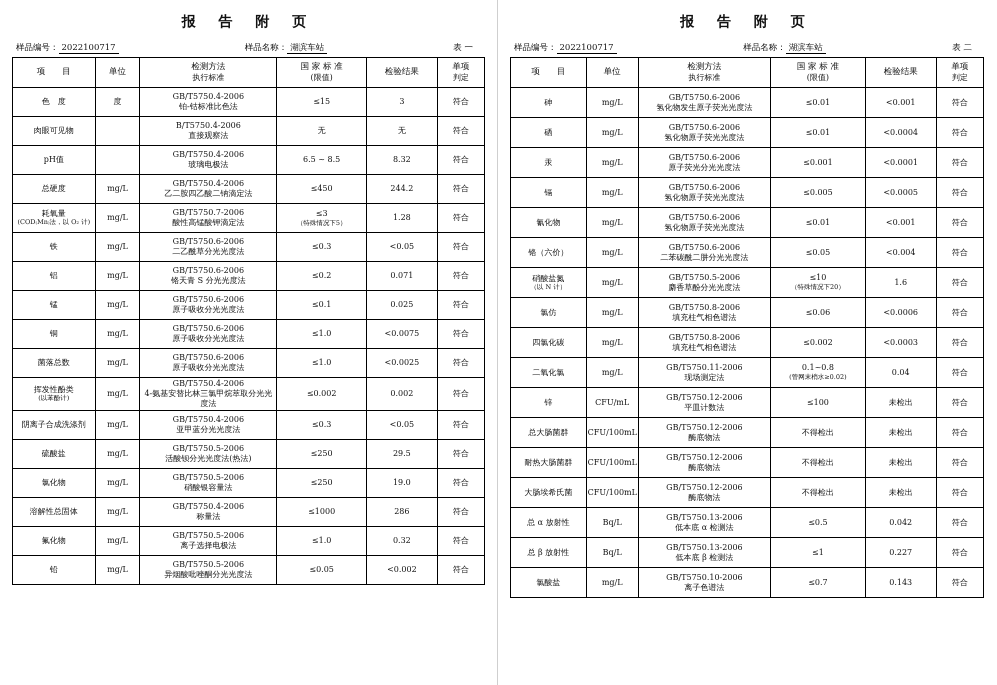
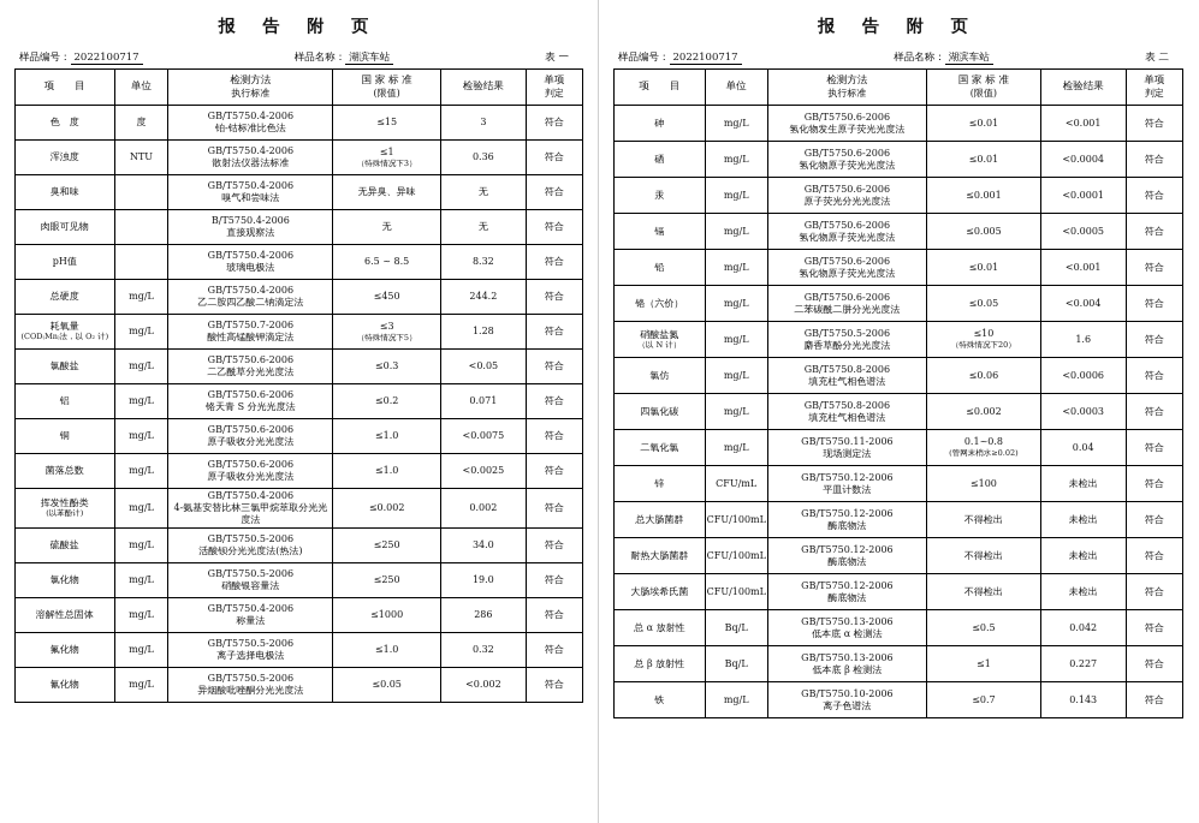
  报 告 附 页
  样品编号： 2022100717
  样品名称： 湖滨车站
  表 一
  项 目	单位	检测方法 执行标准	国 家 标 准 (限值)	检验结果	单项 判定
  色 度	度	GB/T5750.4-2006铂-钴标准比色法	≤15	3	符合
+ 浑浊度	NTU	GB/T5750.4-2006散射法仪器法标准	≤1（特殊情况下3）	0.36	符合
+ 臭和味		GB/T5750.4-2006嗅气和尝味法	无异臭、异味	无	符合
  肉眼可见物		B/T5750.4-2006直接观察法	无	无	符合
  pH值		GB/T5750.4-2006玻璃电极法	6.5 ~ 8.5	8.32	符合
  总硬度	mg/L	GB/T5750.4-2006乙二胺四乙酸二钠滴定法	≤450	244.2	符合
  耗氧量(COD₍Mn₎法，以 O₂ 计)	mg/L	GB/T5750.7-2006酸性高锰酸钾滴定法	≤3（特殊情况下5）	1.28	符合
- 铁	mg/L	GB/T5750.6-2006二乙酰草分光光度法	≤0.3	<0.05	符合
+ 氯酸盐	mg/L	GB/T5750.6-2006二乙酰草分光光度法	≤0.3	<0.05	符合
  铝	mg/L	GB/T5750.6-2006铬天青 S 分光光度法	≤0.2	0.071	符合
- 锰	mg/L	GB/T5750.6-2006原子吸收分光光度法	≤0.1	0.025	符合
  铜	mg/L	GB/T5750.6-2006原子吸收分光光度法	≤1.0	<0.0075	符合
  菌落总数	mg/L	GB/T5750.6-2006原子吸收分光光度法	≤1.0	<0.0025	符合
  挥发性酚类(以苯酚计)	mg/L	GB/T5750.4-20064-氨基安替比林三氯甲烷萃取分光光度法	≤0.002	0.002	符合
- 阴离子合成洗涤剂	mg/L	GB/T5750.4-2006亚甲蓝分光光度法	≤0.3	<0.05	符合
- 硫酸盐	mg/L	GB/T5750.5-2006活酸钡分光光度法(热法)	≤250	29.5	符合
+ 硫酸盐	mg/L	GB/T5750.5-2006活酸钡分光光度法(热法)	≤250	34.0	符合
  氯化物	mg/L	GB/T5750.5-2006硝酸银容量法	≤250	19.0	符合
  溶解性总固体	mg/L	GB/T5750.4-2006称量法	≤1000	286	符合
  氟化物	mg/L	GB/T5750.5-2006离子选择电极法	≤1.0	0.32	符合
- 铅	mg/L	GB/T5750.5-2006异烟酸吡唑酮分光光度法	≤0.05	<0.002	符合
+ 氰化物	mg/L	GB/T5750.5-2006异烟酸吡唑酮分光光度法	≤0.05	<0.002	符合
  报 告 附 页
  样品编号： 2022100717
  样品名称： 湖滨车站
  表 二
  项 目	单位	检测方法 执行标准	国 家 标 准 (限值)	检验结果	单项 判定
  砷	mg/L	GB/T5750.6-2006氢化物发生原子荧光光度法	≤0.01	<0.001	符合
  硒	mg/L	GB/T5750.6-2006氢化物原子荧光光度法	≤0.01	<0.0004	符合
  汞	mg/L	GB/T5750.6-2006原子荧光分光光度法	≤0.001	<0.0001	符合
  镉	mg/L	GB/T5750.6-2006氢化物原子荧光光度法	≤0.005	<0.0005	符合
- 氰化物	mg/L	GB/T5750.6-2006氢化物原子荧光光度法	≤0.01	<0.001	符合
+ 铅	mg/L	GB/T5750.6-2006氢化物原子荧光光度法	≤0.01	<0.001	符合
  铬（六价）	mg/L	GB/T5750.6-2006二苯碳酰二肼分光光度法	≤0.05	<0.004	符合
  硝酸盐氮（以 N 计）	mg/L	GB/T5750.5-2006麝香草酚分光光度法	≤10（特殊情况下20）	1.6	符合
  氯仿	mg/L	GB/T5750.8-2006填充柱气相色谱法	≤0.06	<0.0006	符合
  四氯化碳	mg/L	GB/T5750.8-2006填充柱气相色谱法	≤0.002	<0.0003	符合
  二氧化氯	mg/L	GB/T5750.11-2006现场测定法	0.1~0.8(管网末梢水≥0.02)	0.04	符合
  锌	CFU/mL	GB/T5750.12-2006平皿计数法	≤100	未检出	符合
  总大肠菌群	CFU/100mL	GB/T5750.12-2006酶底物法	不得检出	未检出	符合
  耐热大肠菌群	CFU/100mL	GB/T5750.12-2006酶底物法	不得检出	未检出	符合
  大肠埃希氏菌	CFU/100mL	GB/T5750.12-2006酶底物法	不得检出	未检出	符合
  总 α 放射性	Bq/L	GB/T5750.13-2006低本底 α 检测法	≤0.5	0.042	符合
  总 β 放射性	Bq/L	GB/T5750.13-2006低本底 β 检测法	≤1	0.227	符合
- 氯酸盐	mg/L	GB/T5750.10-2006离子色谱法	≤0.7	0.143	符合
+ 铁	mg/L	GB/T5750.10-2006离子色谱法	≤0.7	0.143	符合
